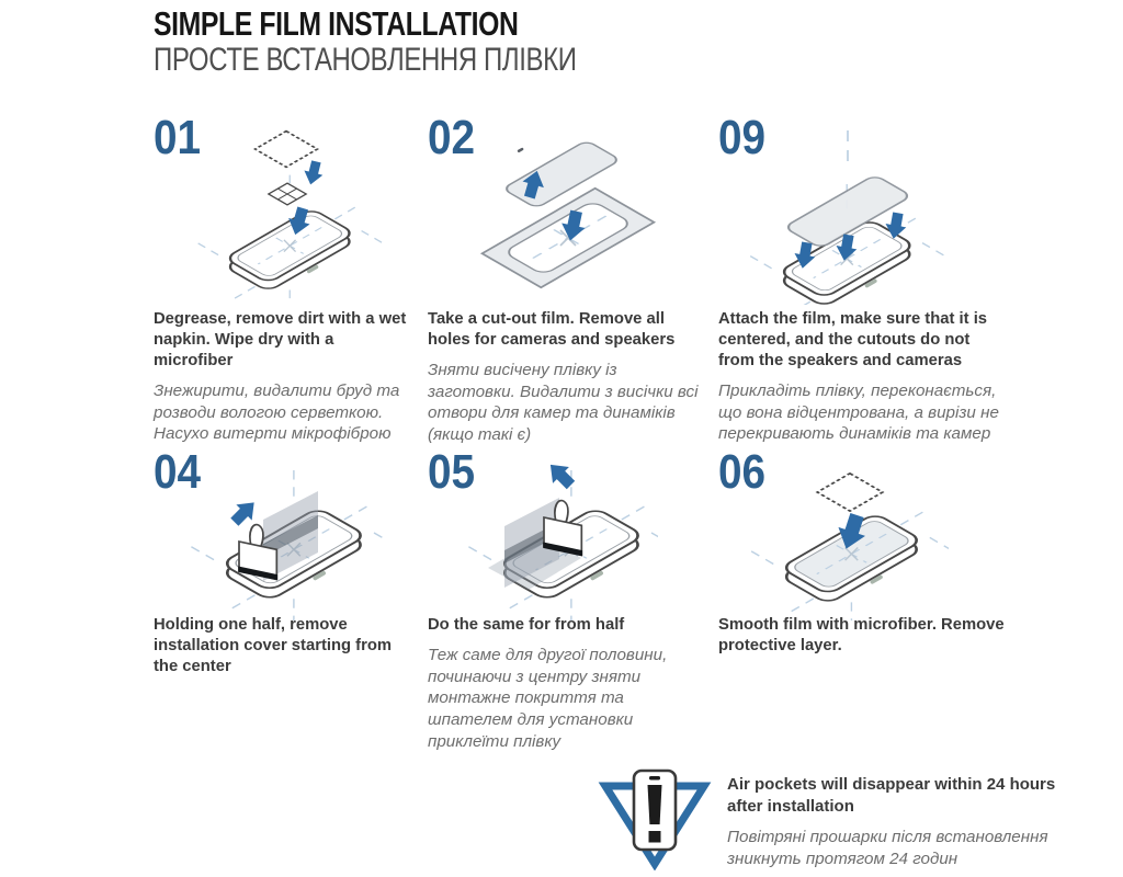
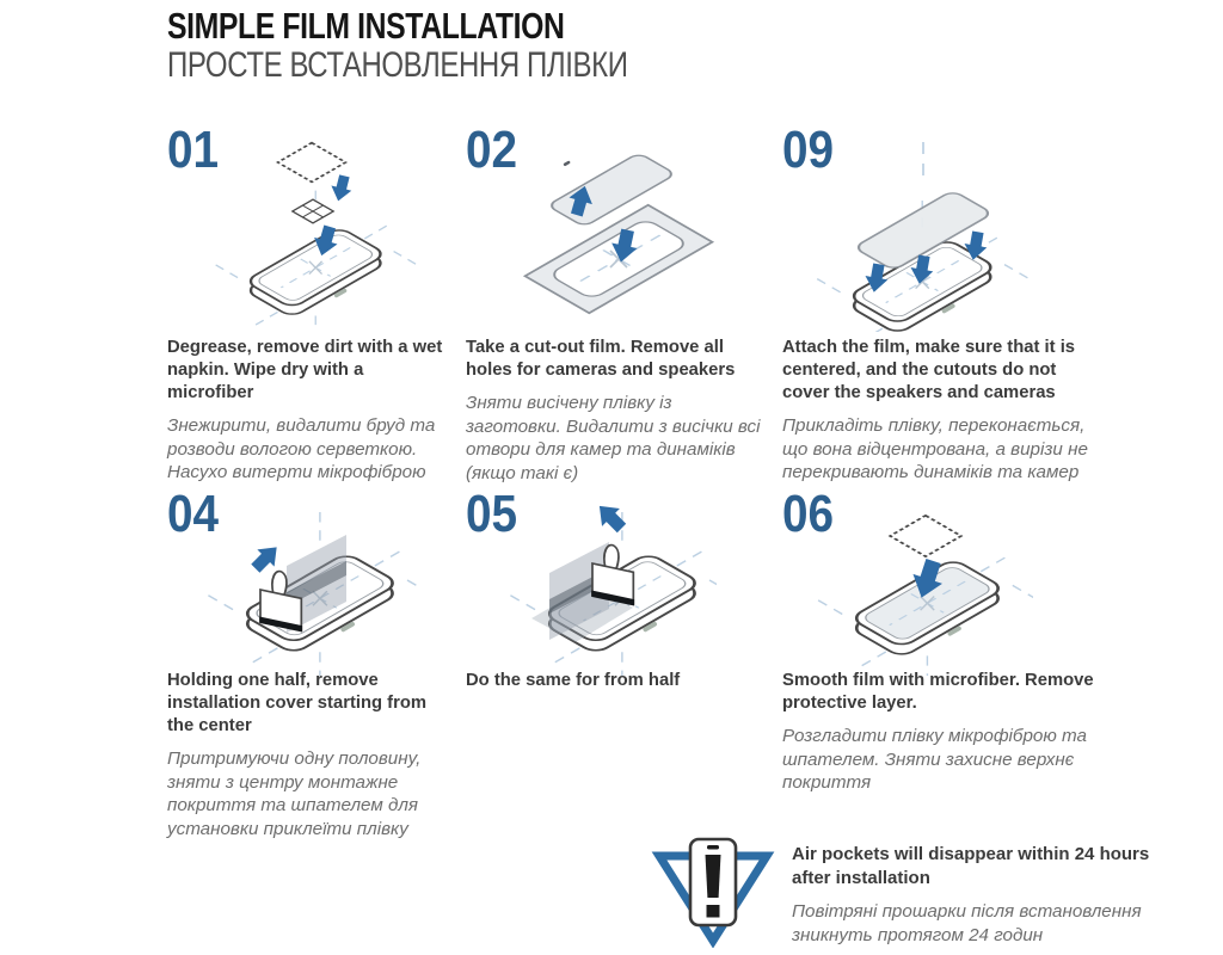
  SIMPLE FILM INSTALLATION
  ПРОСТЕ ВСТАНОВЛЕННЯ ПЛІВКИ
  01
  Degrease, remove dirt with a wet napkin. Wipe dry with a microfiber
  Знежирити, видалити бруд та розводи вологою серветкою. Насухо витерти мікрофіброю
  02
  Take a cut-out film. Remove all holes for cameras and speakers
  Зняти висічену плівку із заготовки. Видалити з висічки всі отвори для камер та динаміків (якщо такі є)
  09
- Attach the film, make sure that it is centered, and the cutouts do not from the speakers and cameras
+ Attach the film, make sure that it is centered, and the cutouts do not cover the speakers and cameras
  Прикладіть плівку, переконається, що вона відцентрована, а вирізи не перекривають динаміків та камер
  04
  Holding one half, remove installation cover starting from the center
+ Притримуючи одну половину, зняти з центру монтажне покриття та шпателем для установки приклеїти плівку
  05
  Do the same for from half
- Теж саме для другої половини, починаючи з центру зняти монтажне покриття та шпателем для установки приклеїти плівку
  06
  Smooth film with microfiber. Remove protective layer.
+ Розгладити плівку мікрофіброю та шпателем. Зняти захисне верхнє покриття
  Air pockets will disappear within 24 hours after installation
  Повітряні прошарки після встановлення зникнуть протягом 24 годин
